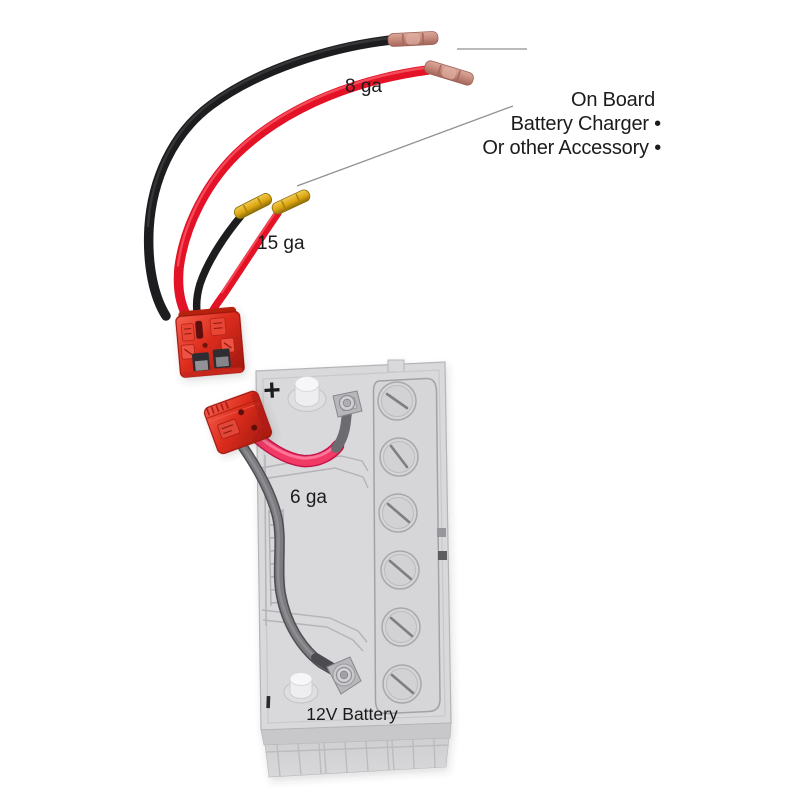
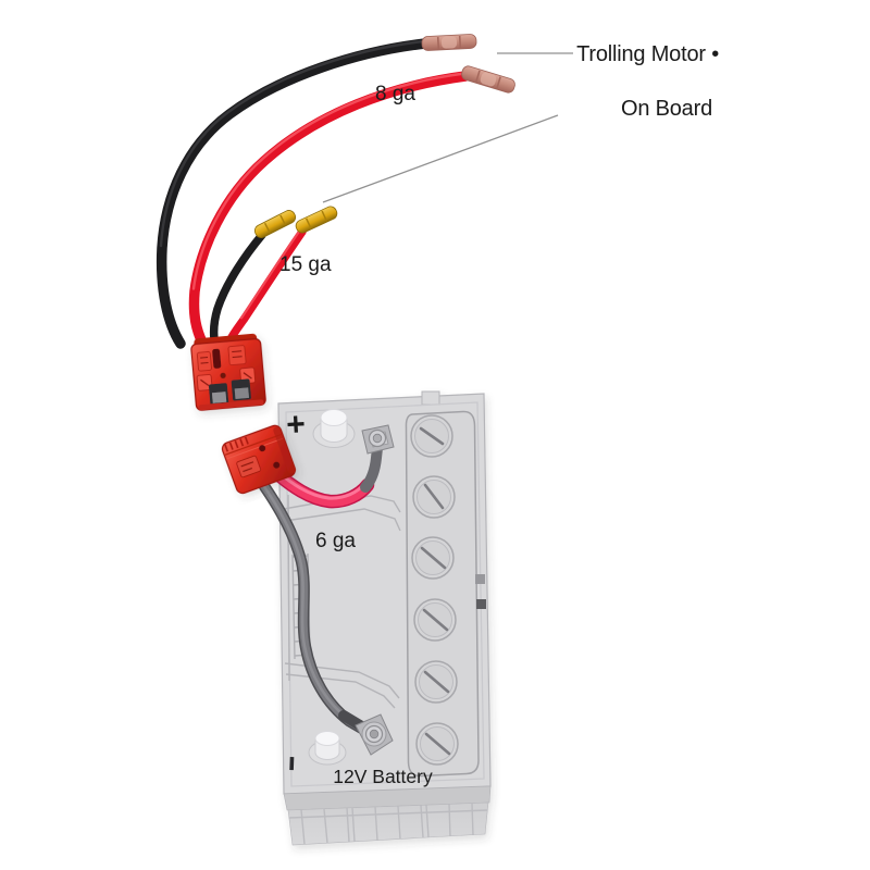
+ Trolling Motor •
  On Board
- Battery Charger •
- Or other Accessory •
  8 ga
  15 ga
  6 ga
  12V Battery
